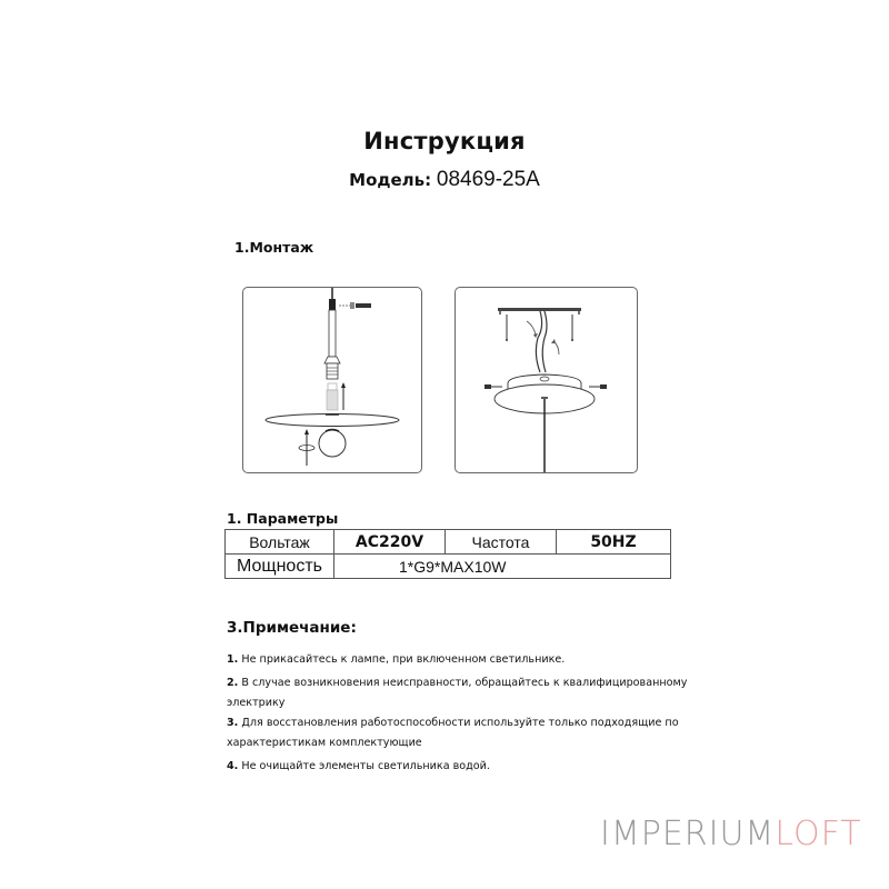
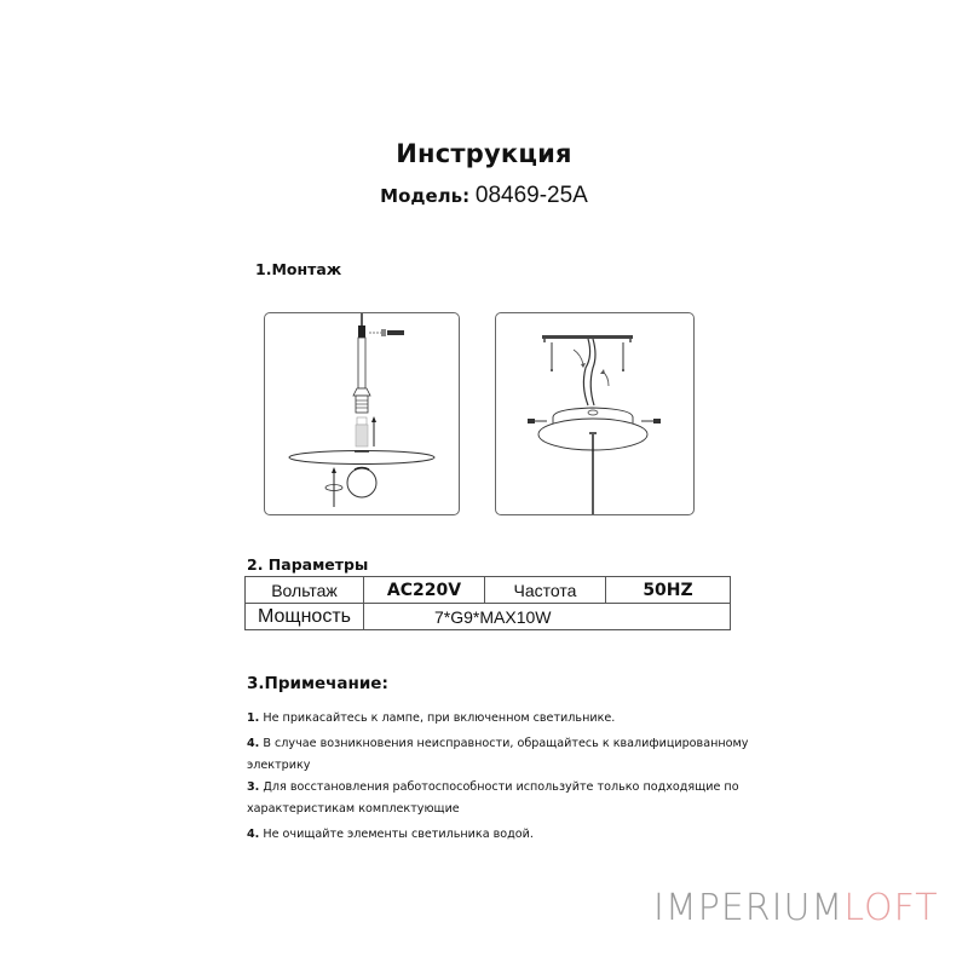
  Инструкция
  Модель: 08469-25A
  1.Монтаж
- 1. Параметры
+ 2. Параметры
  Вольтаж	AC220V	Частота	50HZ
- Мощность	1*G9*MAX10W
+ Мощность	7*G9*MAX10W
  3.Примечание:
  1. Не прикасайтесь к лампе, при включенном светильнике.
- 2. В случае возникновения неисправности, обращайтесь к квалифицированному электрику
+ 4. В случае возникновения неисправности, обращайтесь к квалифицированному электрику
  3. Для восстановления работоспособности используйте только подходящие по характеристикам комплектующие
  4. Не очищайте элементы светильника водой.
  IMPERIUMLOFT
